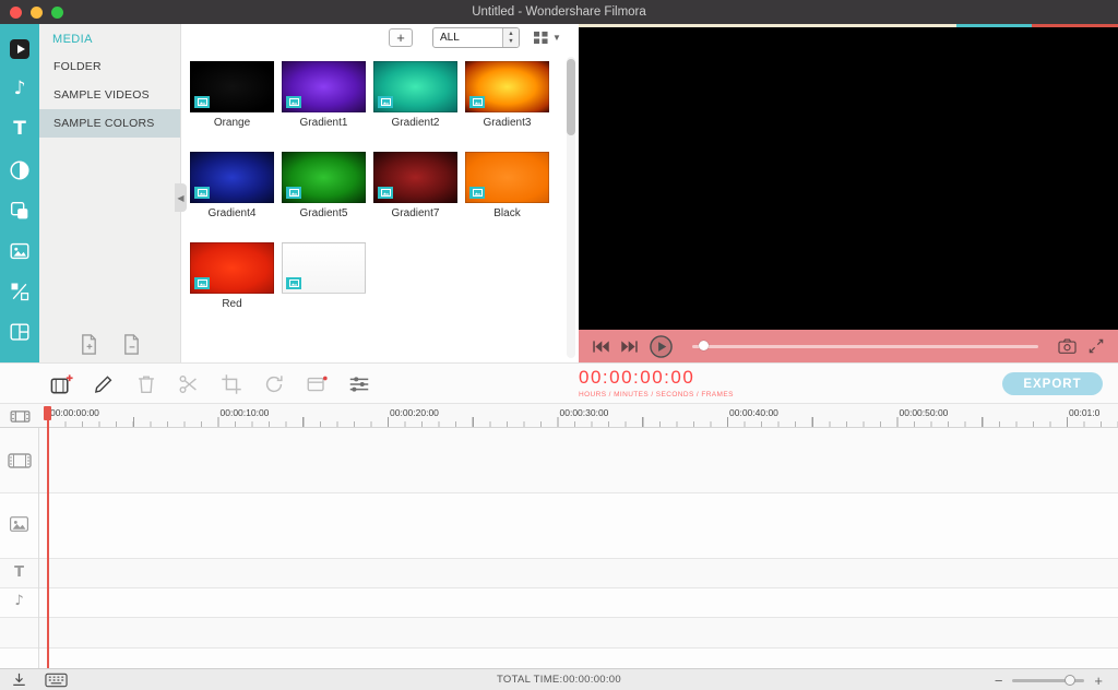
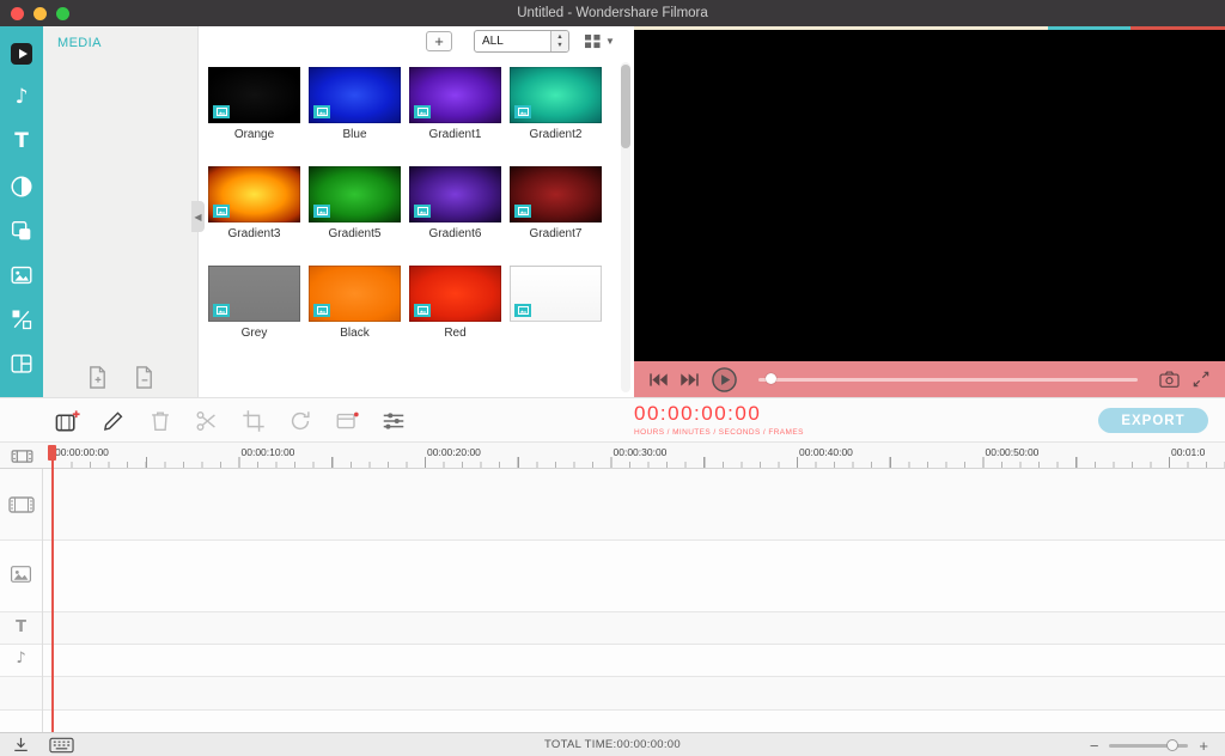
  Untitled - Wondershare Filmora
  ♪
  T
  MEDIA
- FOLDER
- SAMPLE VIDEOS
- SAMPLE COLORS
  ◀
  +
  ALL
  ▼
  Orange
+ Blue
  Gradient1
  Gradient2
  Gradient3
- Gradient4
  Gradient5
+ Gradient6
  Gradient7
+ Grey
  Black
  Red
  00:00:00:00
  EXPORT
  00:00:00:00
  00:00:10:00
  00:00:20:00
  00:00:30:00
  00:00:40:00
  00:00:50:00
  00:01:0
  T
  ♪
  TOTAL TIME:00:00:00:00
  −
  +
